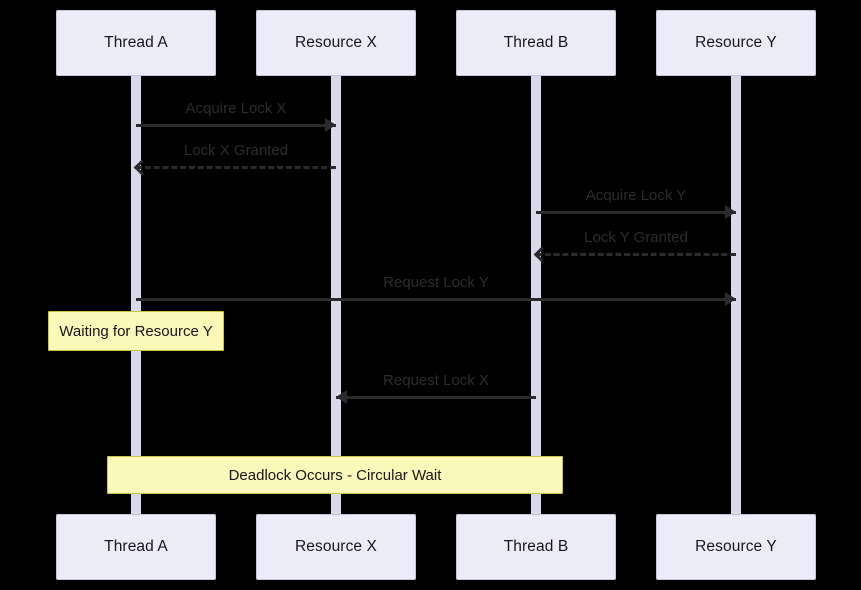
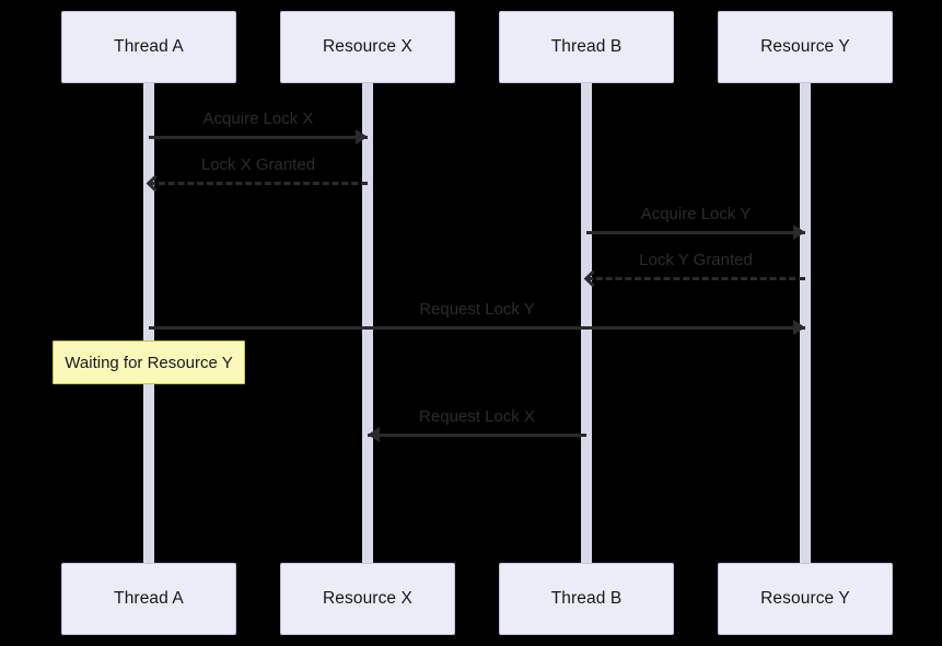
  Acquire Lock X
  Lock X Granted
  Acquire Lock Y
  Lock Y Granted
  Request Lock Y
  Request Lock X
  Thread A
  Resource X
  Thread B
  Resource Y
  Thread A
  Resource X
  Thread B
  Resource Y
  Waiting for Resource Y
- Deadlock Occurs - Circular Wait
